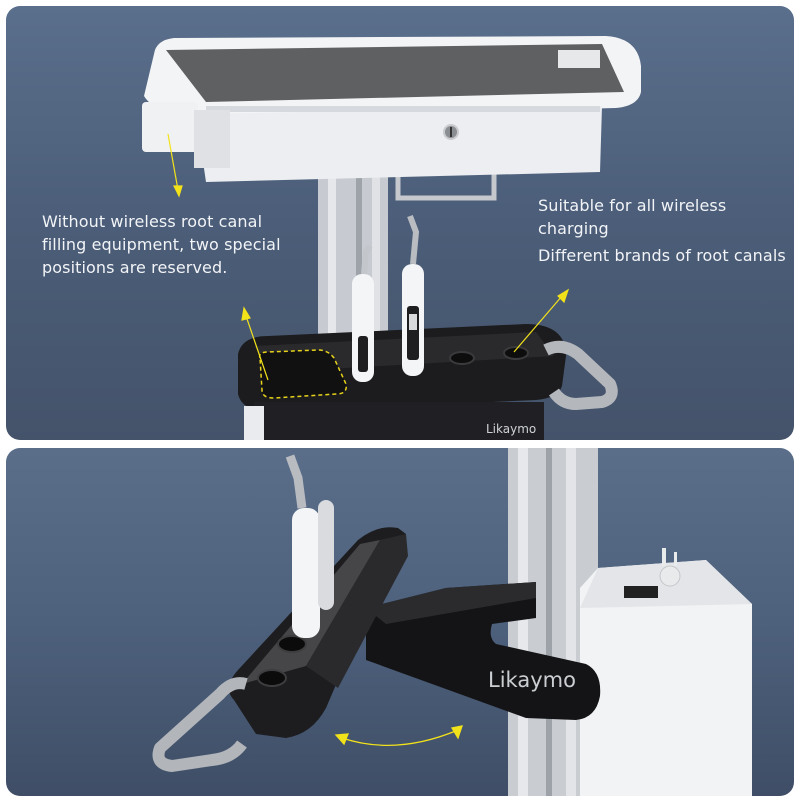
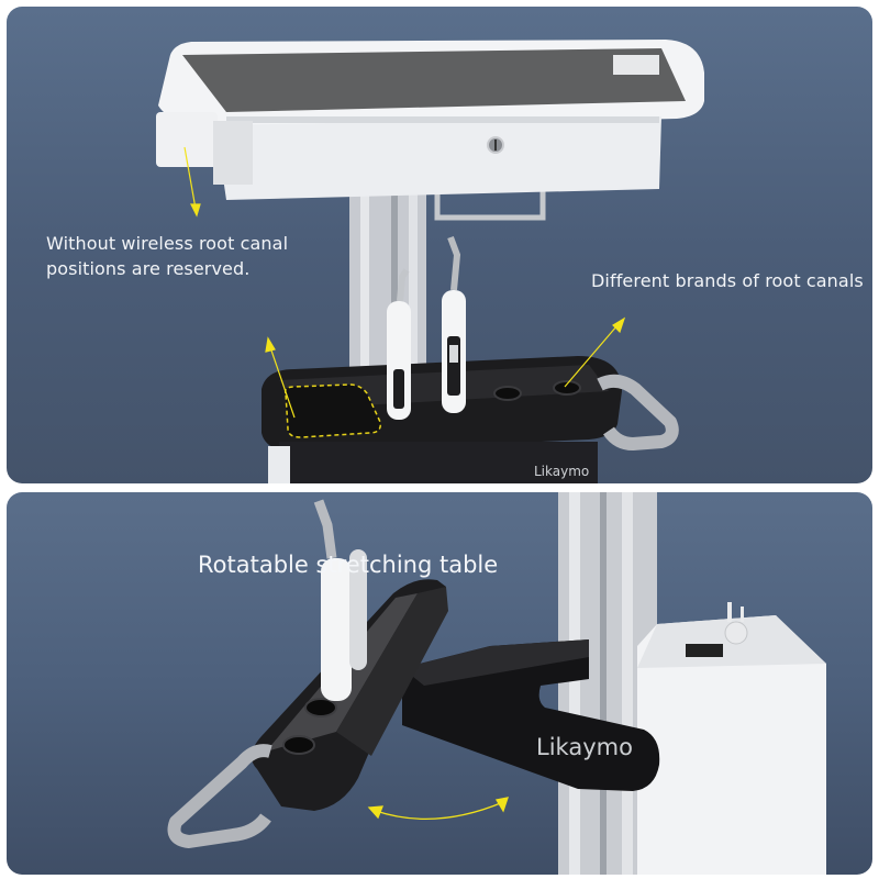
  Without wireless root canal
- filling equipment, two special
  positions are reserved.
- Suitable for all wireless charging
  Different brands of root canals
  Likaymo
+ Rotatable stretching table
  Likaymo
